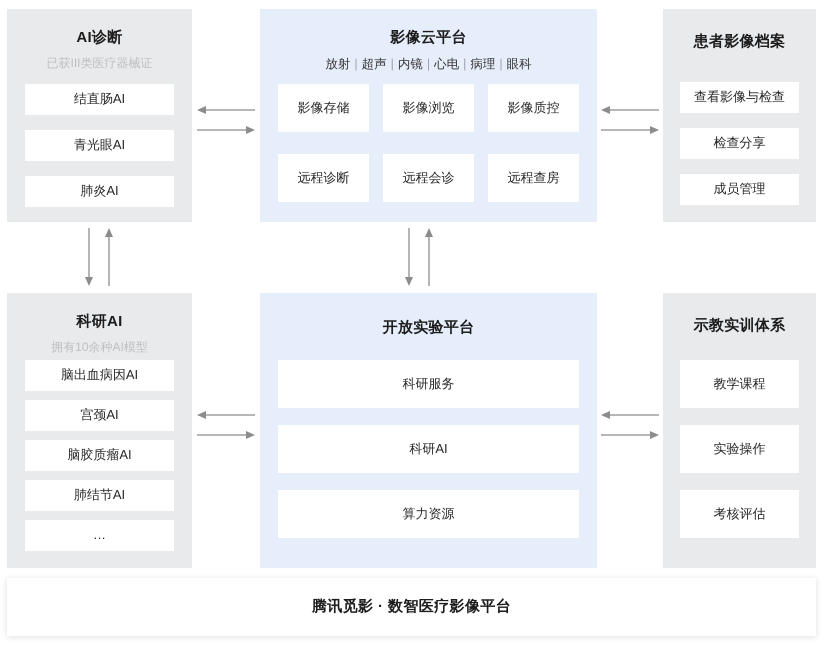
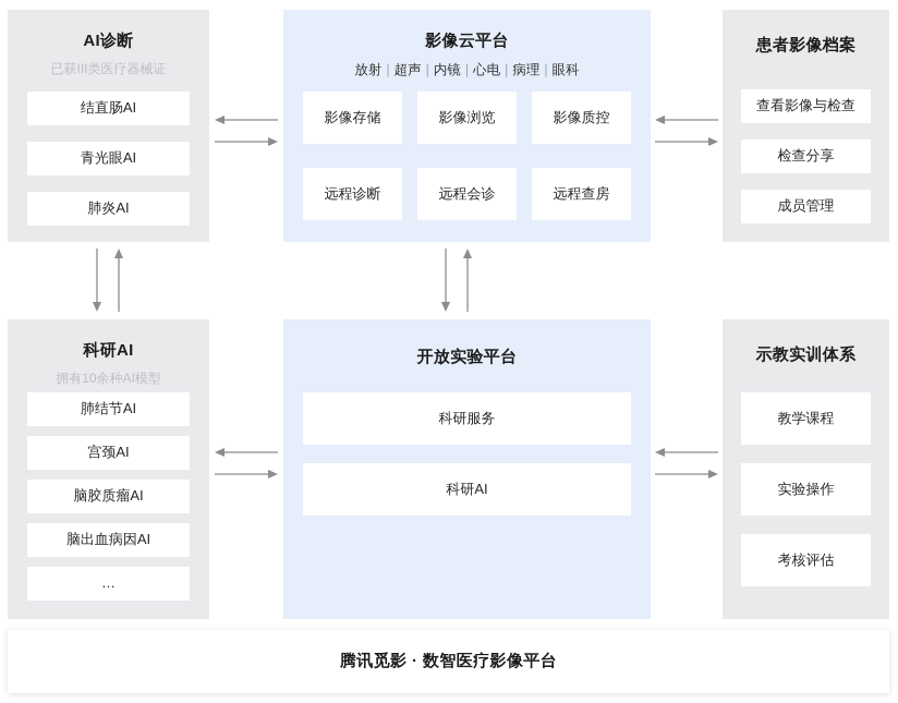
  AI诊断
  已获III类医疗器械证
  结直肠AI
  青光眼AI
  肺炎AI
  影像云平台
  放射 | 超声 | 内镜 | 心电 | 病理 | 眼科
  影像存储
  影像浏览
  影像质控
  远程诊断
  远程会诊
  远程查房
  患者影像档案
  查看影像与检查
  检查分享
  成员管理
  科研AI
  拥有10余种AI模型
- 脑出血病因AI
+ 肺结节AI
  宫颈AI
  脑胶质瘤AI
- 肺结节AI
+ 脑出血病因AI
  …
  开放实验平台
  科研服务
  科研AI
- 算力资源
  示教实训体系
  教学课程
  实验操作
  考核评估
  腾讯觅影 · 数智医疗影像平台
